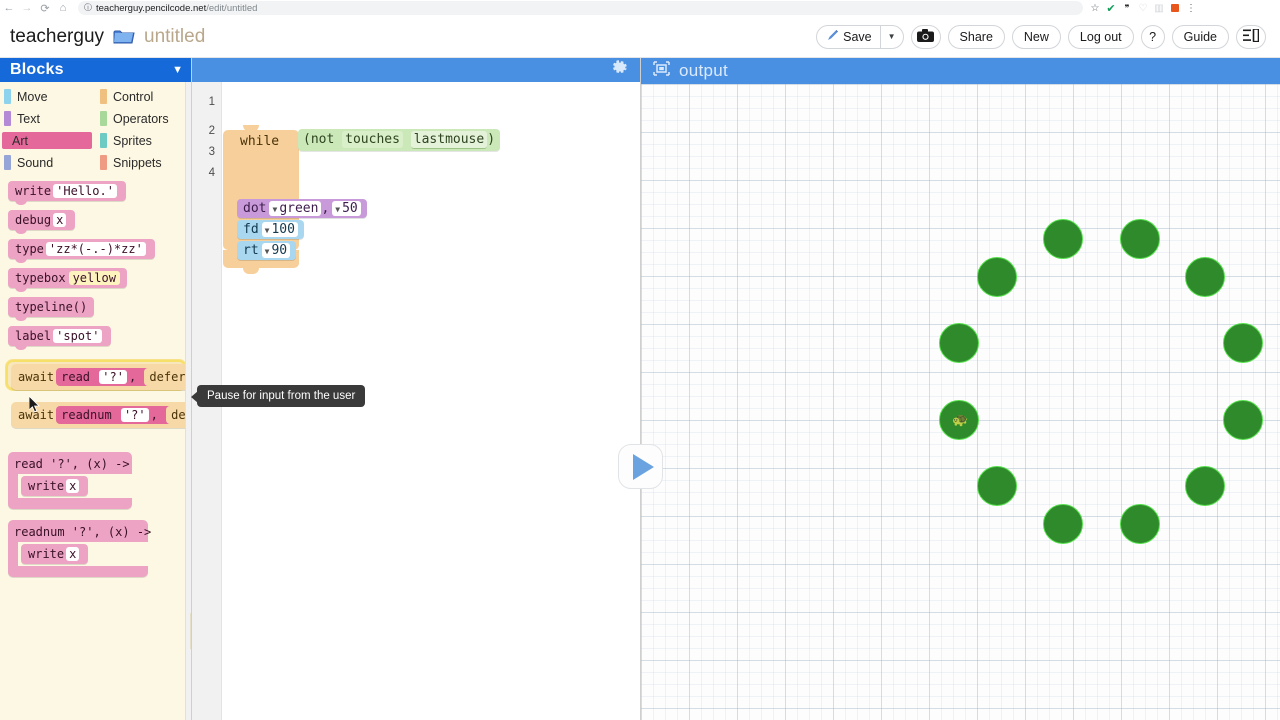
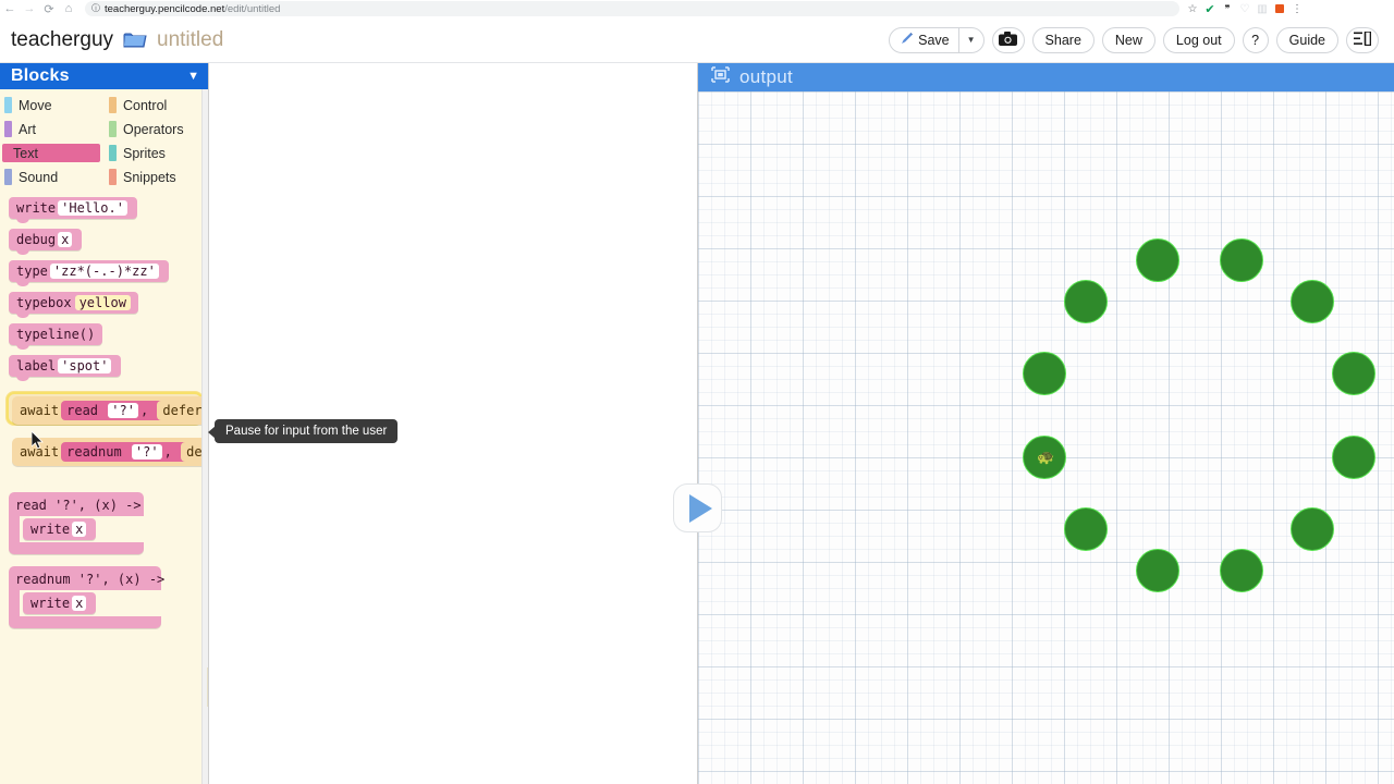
  ←
  →
  ⟳
  ⌂
  ⓘ
  teacherguy.pencilcode.net
  /edit/untitled
  ☆
  ✔
  ❞
  ▥
  ⋮
  teacherguy
  untitled
  Save
  ▼
  Share
  New
  Log out
  ?
  Guide
  Blocks
  ▼
  Move
  Control
- Text
+ Art
  Operators
- Art
+ Text
  Sprites
  Sound
  Snippets
  write
  'Hello.'
  debug
  x
  type
  'zz*(-.-)*zz'
  typebox
  yellow
  typeline()
  label
  'spot'
  await
  read '?' , defer
  await
  readnum '?' , de
  read '?', (x) ->
  write
  x
  readnum '?', (x) ->
  write
  x
  Pause for input from the user
- 1
- 2
- 3
- 4
- while
- (not touches lastmouse )
- dot
- ▼ green
- ,
- ▼ 50
- fd
- ▼ 100
- rt
- ▼ 90
  output
  🐢
